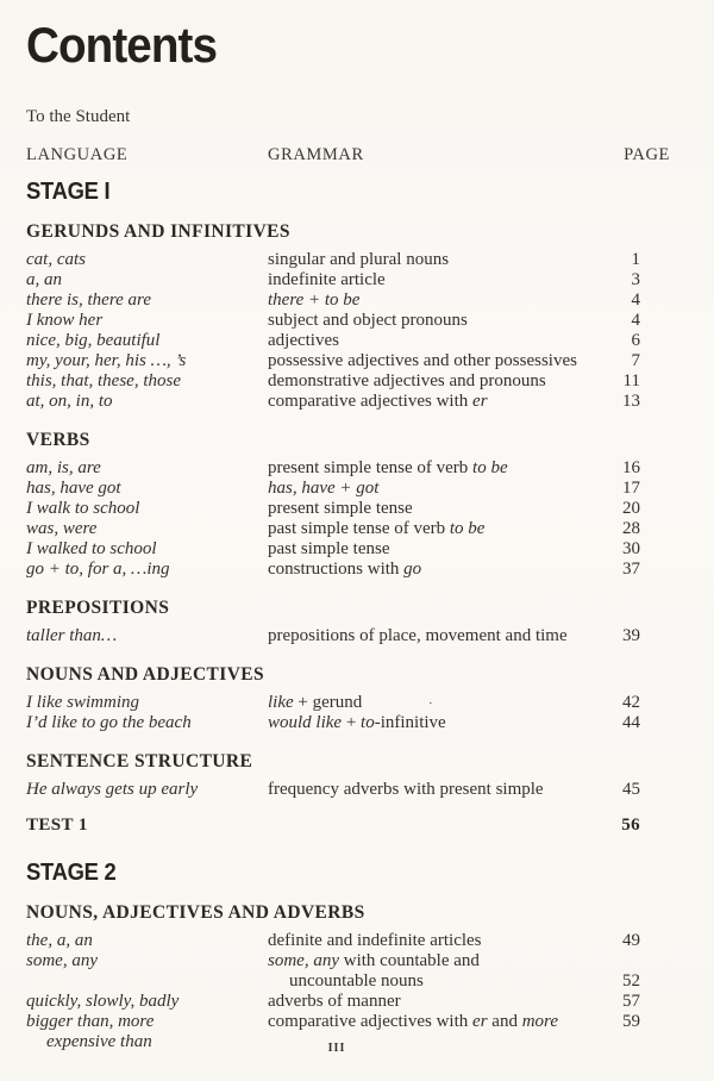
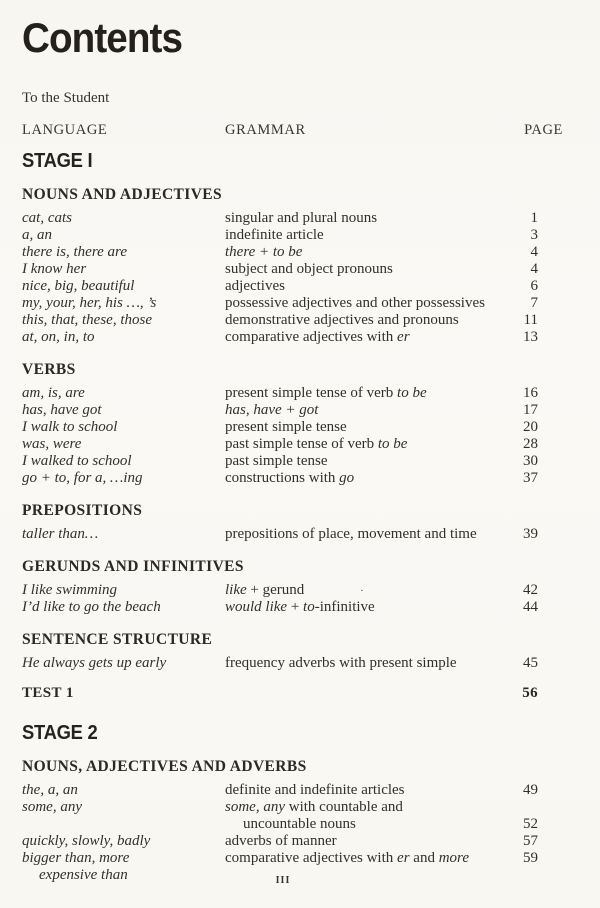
  Contents
  To the Student
  LANGUAGE
  GRAMMAR
  PAGE
  STAGE I
- GERUNDS AND INFINITIVES
+ NOUNS AND ADJECTIVES
  cat, cats
  singular and plural nouns
  1
  a, an
  indefinite article
  3
  there is, there are
  there + to be
  4
  I know her
  subject and object pronouns
  4
  nice, big, beautiful
  adjectives
  6
  my, your, her, his …, ’s
  possessive adjectives and other possessives
  7
  this, that, these, those
  demonstrative adjectives and pronouns
  11
  at, on, in, to
  comparative adjectives with er
  13
  VERBS
  am, is, are
  present simple tense of verb to be
  16
  has, have got
  has, have + got
  17
  I walk to school
  present simple tense
  20
  was, were
  past simple tense of verb to be
  28
  I walked to school
  past simple tense
  30
  go + to, for a, …ing
  constructions with go
  37
  PREPOSITIONS
  taller than…
  prepositions of place, movement and time
  39
- NOUNS AND ADJECTIVES
+ GERUNDS AND INFINITIVES
  I like swimming
  like + gerund
  42
  ·
  I’d like to go the beach
  would like + to-infinitive
  44
  SENTENCE STRUCTURE
  He always gets up early
  frequency adverbs with present simple
  45
  TEST 1
  56
  STAGE 2
  NOUNS, ADJECTIVES AND ADVERBS
  the, a, an
  definite and indefinite articles
  49
  some, any
  some, any with countable and
  uncountable nouns
  52
  quickly, slowly, badly
  adverbs of manner
  57
  bigger than, more
  comparative adjectives with er and more
  59
  expensive than
  III
